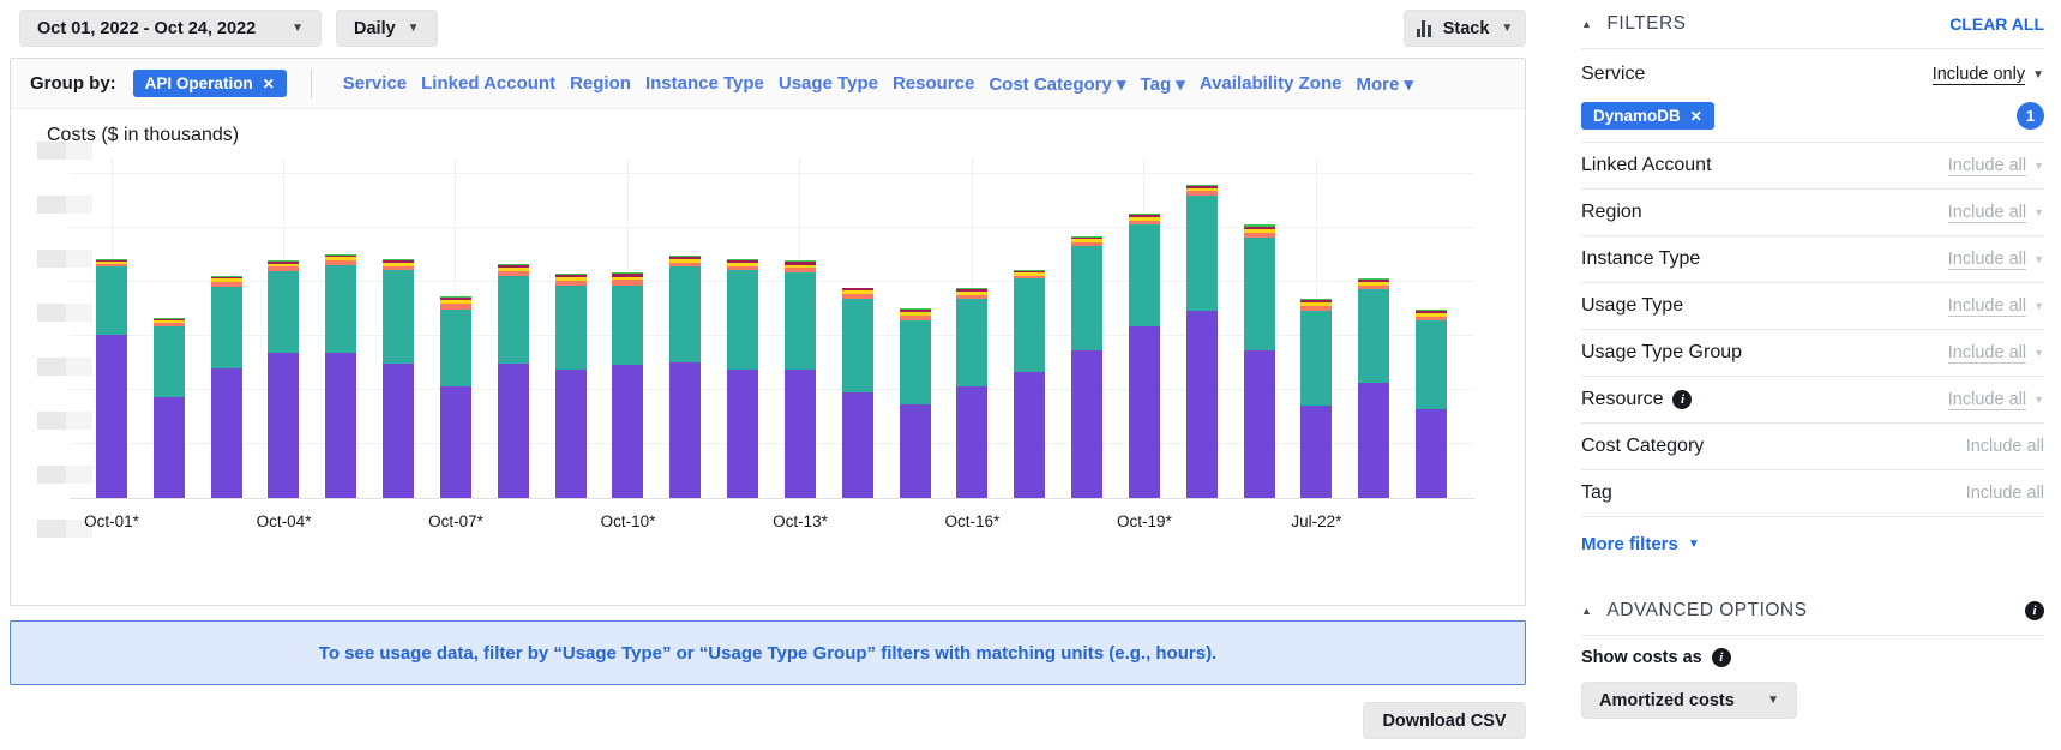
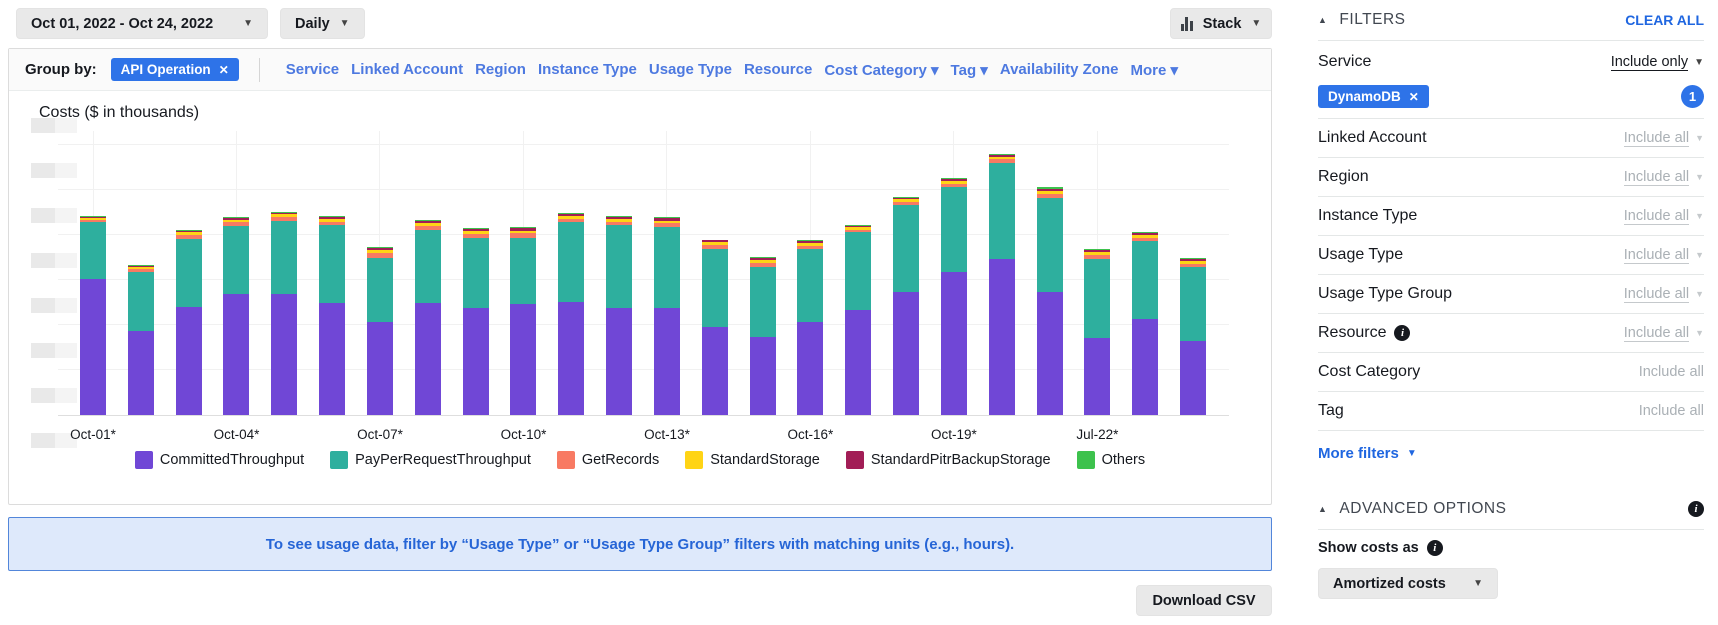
  Oct 01, 2022 - Oct 24, 2022
  ▼
  Daily
  ▼
  Stack
  ▼
  Group by:
  API Operation
  ✕
  Service
  Linked Account
  Region
  Instance Type
  Usage Type
  Resource
  Cost Category ▾
  Tag ▾
  Availability Zone
  More ▾
  Costs ($ in thousands)
  Oct-01*
  Oct-04*
  Oct-07*
  Oct-10*
  Oct-13*
  Oct-16*
  Oct-19*
  Jul-22*
+ CommittedThroughput
+ PayPerRequestThroughput
+ GetRecords
+ StandardStorage
+ StandardPitrBackupStorage
+ Others
  To see usage data, filter by “Usage Type” or “Usage Type Group” filters with matching units (e.g., hours).
  Download CSV
  ▲
  FILTERS
  CLEAR ALL
  Service
  Include only
  ▼
  DynamoDB
  ✕
  1
  Linked Account
  Include all
  ▼
  Region
  Include all
  ▼
  Instance Type
  Include all
  ▼
  Usage Type
  Include all
  ▼
  Usage Type Group
  Include all
  ▼
  Resource
  i
  Include all
  ▼
  Cost Category
  Include all
  Tag
  Include all
  More filters
  ▼
  ▲
  ADVANCED OPTIONS
  i
  Show costs as
  i
  Amortized costs
  ▼
